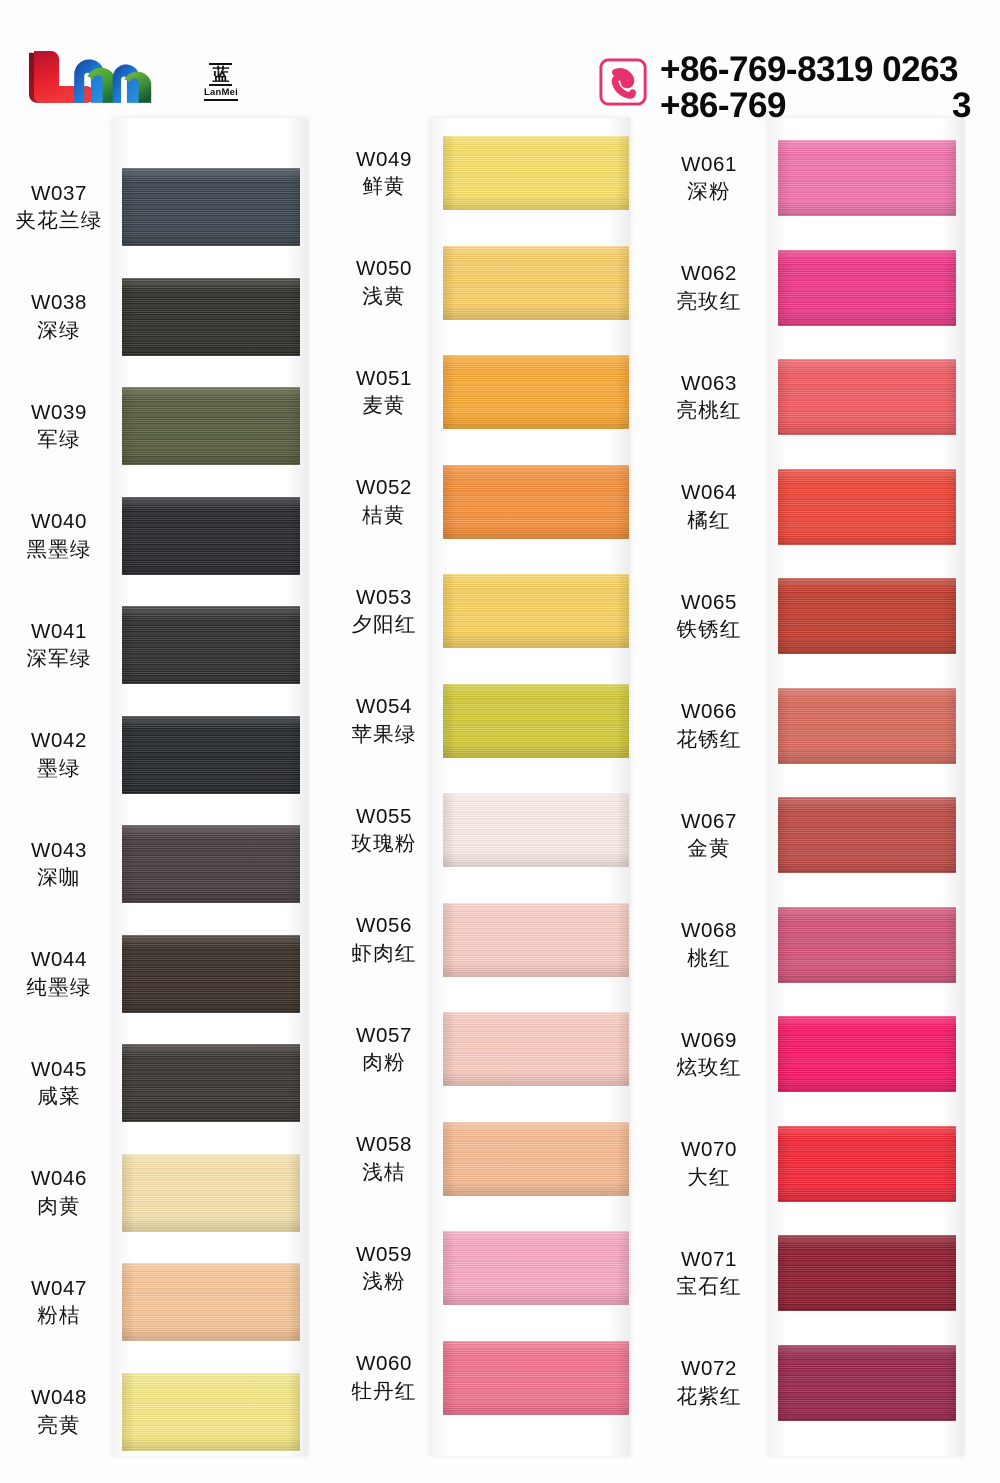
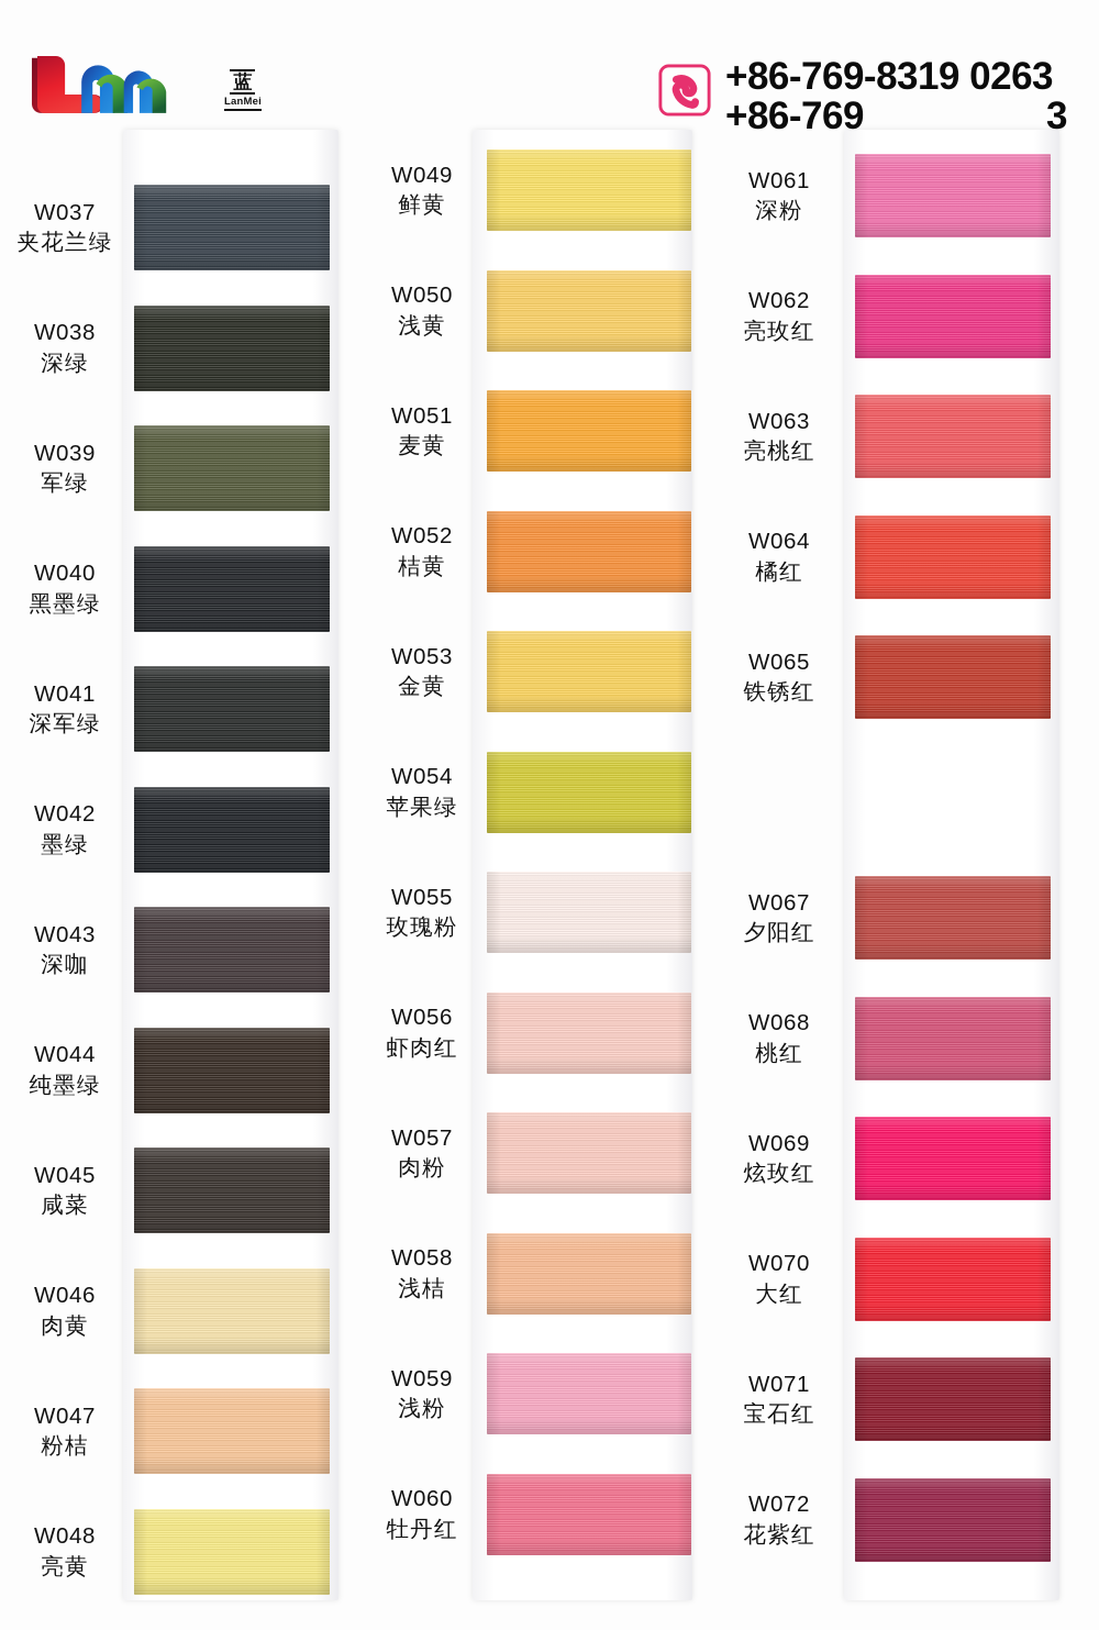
  蓝
  LanMei
  +86-769-8319 0263
  +86-769 3
  W037
  夹花兰绿
  W038
  深绿
  W039
  军绿
  W040
  黑墨绿
  W041
  深军绿
  W042
  墨绿
  W043
  深咖
  W044
  纯墨绿
  W045
  咸菜
  W046
  肉黄
  W047
  粉桔
  W048
  亮黄
  W049
  鲜黄
  W050
  浅黄
  W051
  麦黄
  W052
  桔黄
  W053
- 夕阳红
+ 金黄
  W054
  苹果绿
  W055
  玫瑰粉
  W056
  虾肉红
  W057
  肉粉
  W058
  浅桔
  W059
  浅粉
  W060
  牡丹红
  W061
  深粉
  W062
  亮玫红
  W063
  亮桃红
  W064
  橘红
  W065
  铁锈红
- W066
- 花锈红
  W067
- 金黄
+ 夕阳红
  W068
  桃红
  W069
  炫玫红
  W070
  大红
  W071
  宝石红
  W072
  花紫红
